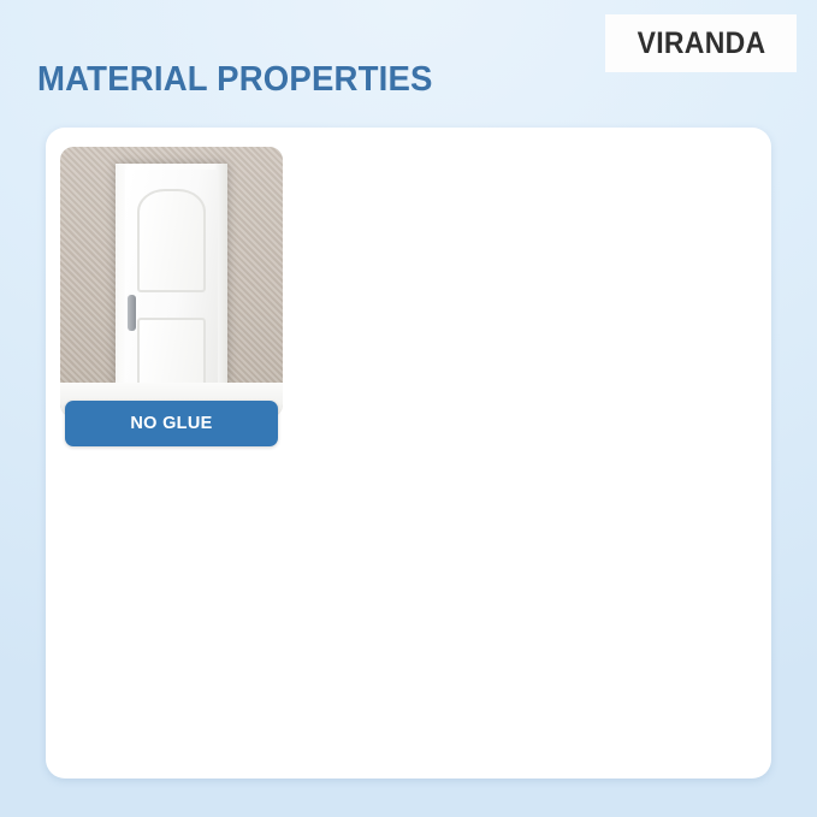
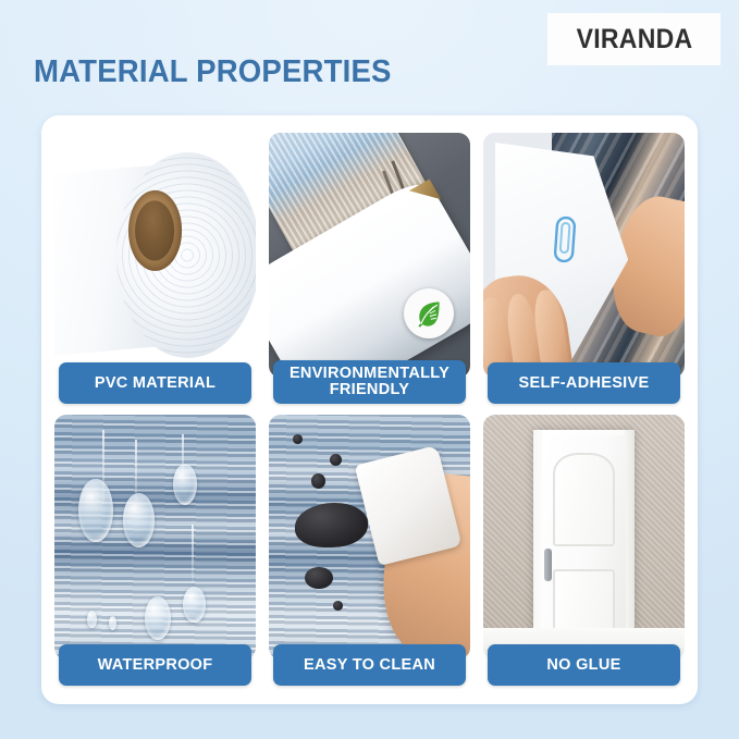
  MATERIAL PROPERTIES
  VIRANDA
+ PVC MATERIAL
+ ENVIRONMENTALLY
+ FRIENDLY
+ SELF-ADHESIVE
+ WATERPROOF
+ EASY TO CLEAN
  NO GLUE
